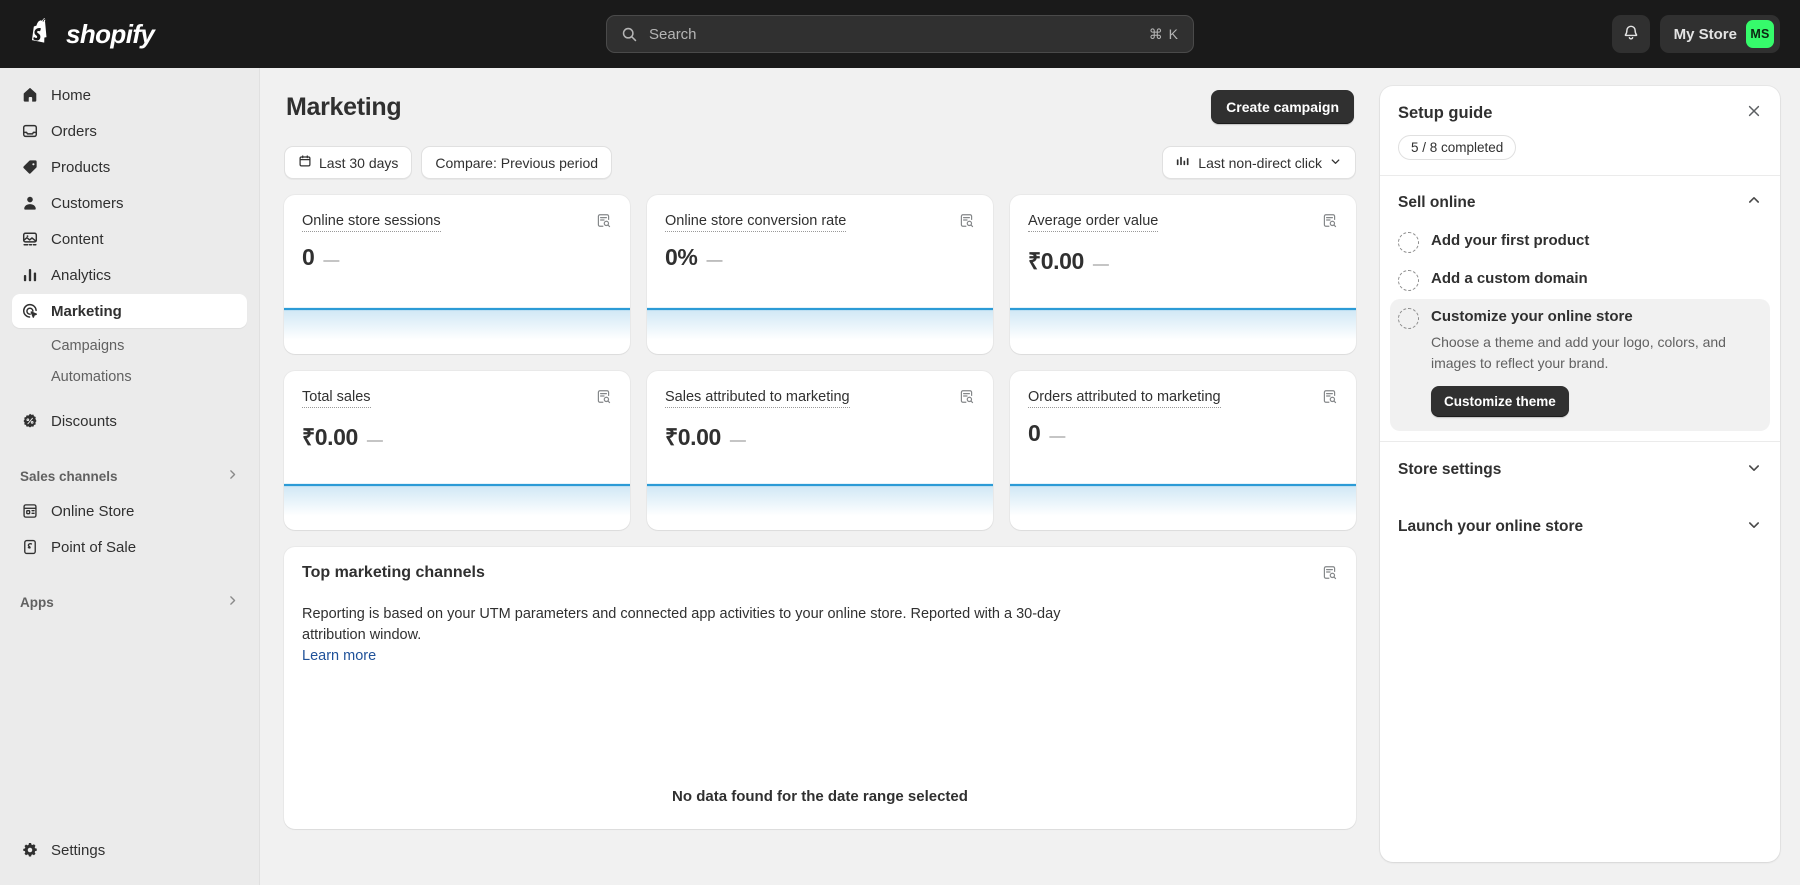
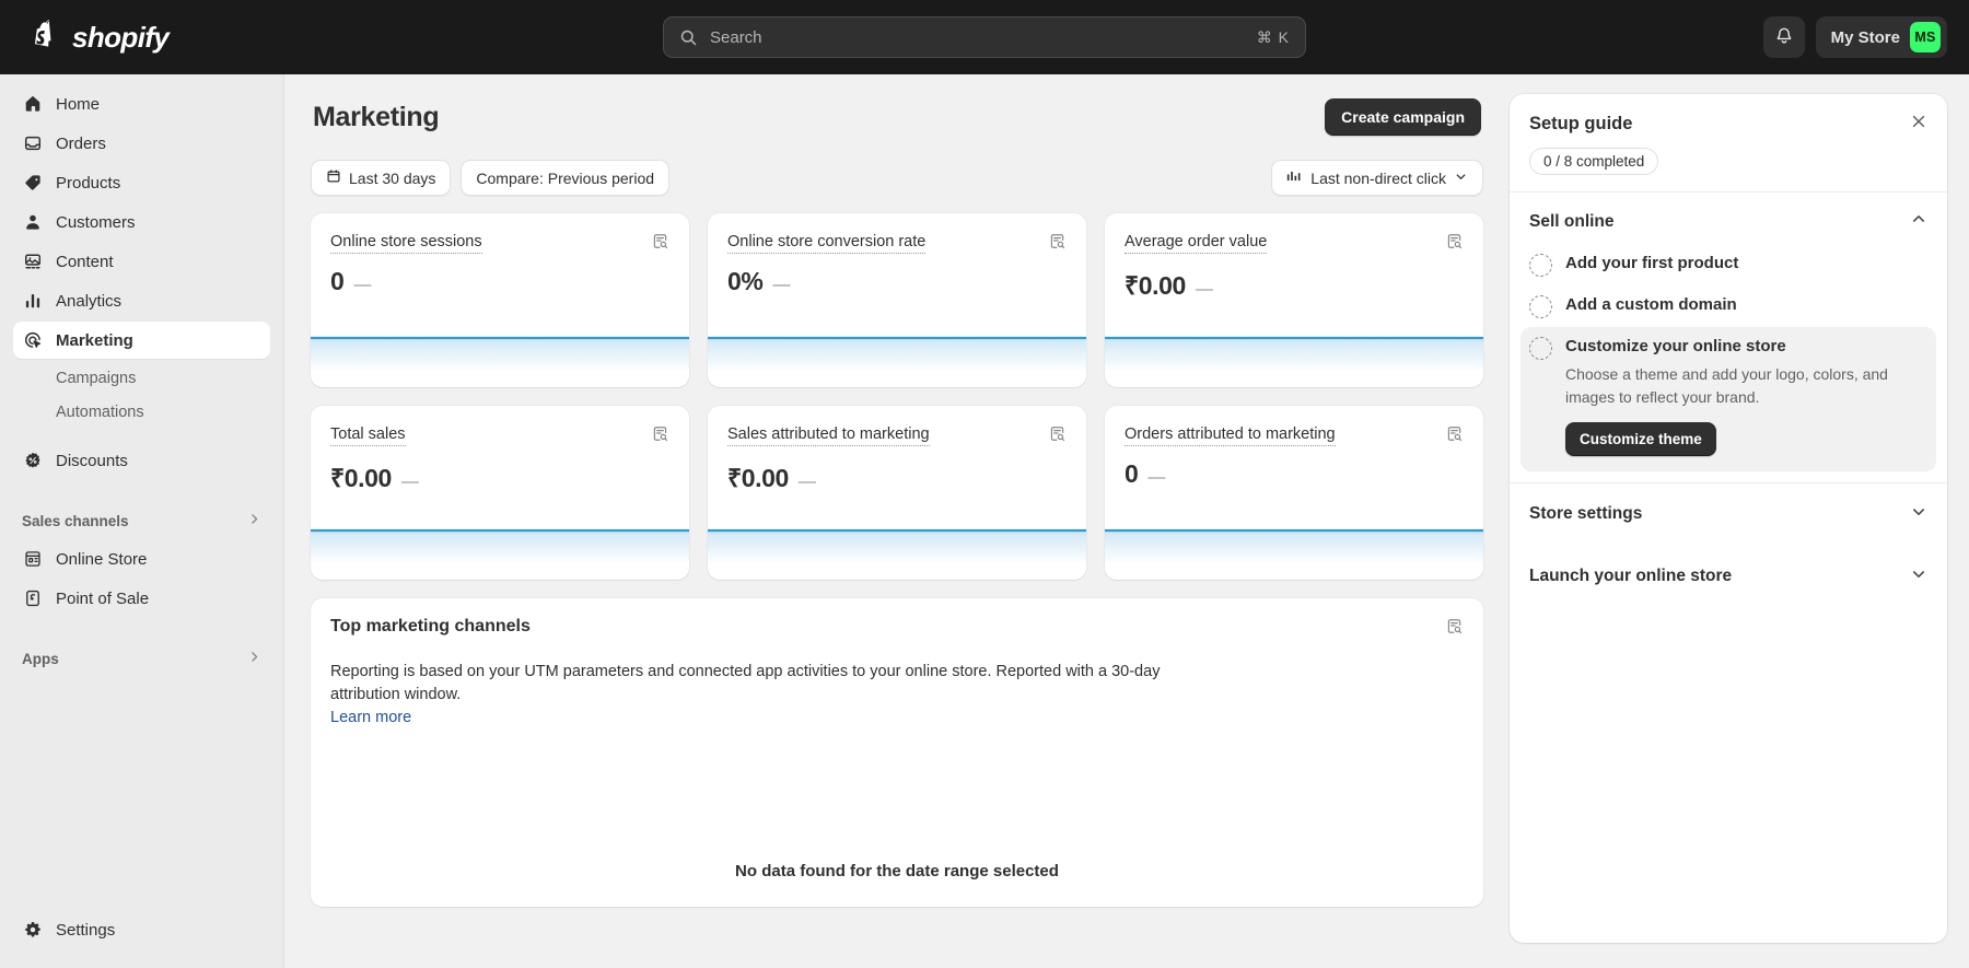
  shopify
  Search
  ⌘ K
  My Store
  MS
  Home
  Orders
  Products
  Customers
  Content
  Analytics
  Marketing
  Campaigns
  Automations
  Discounts
  Sales channels
  Online Store
  Point of Sale
  Apps
  Settings
  Marketing
  Create campaign
  Last 30 days
  Compare: Previous period
  Last non-direct click
  Online store sessions
  0
  —
  Online store conversion rate
  0%
  —
  Average order value
  ₹0.00
  —
  Total sales
  ₹0.00
  —
  Sales attributed to marketing
  ₹0.00
  —
  Orders attributed to marketing
  0
  —
  Top marketing channels
  Reporting is based on your UTM parameters and connected app activities to your online store. Reported with a 30-day attribution window.
  Learn more
  No data found for the date range selected
  Setup guide
- 5 / 8 completed
+ 0 / 8 completed
  Sell online
  Add your first product
  Add a custom domain
  Customize your online store
  Choose a theme and add your logo, colors, and images to reflect your brand.
  Customize theme
  Store settings
  Launch your online store
